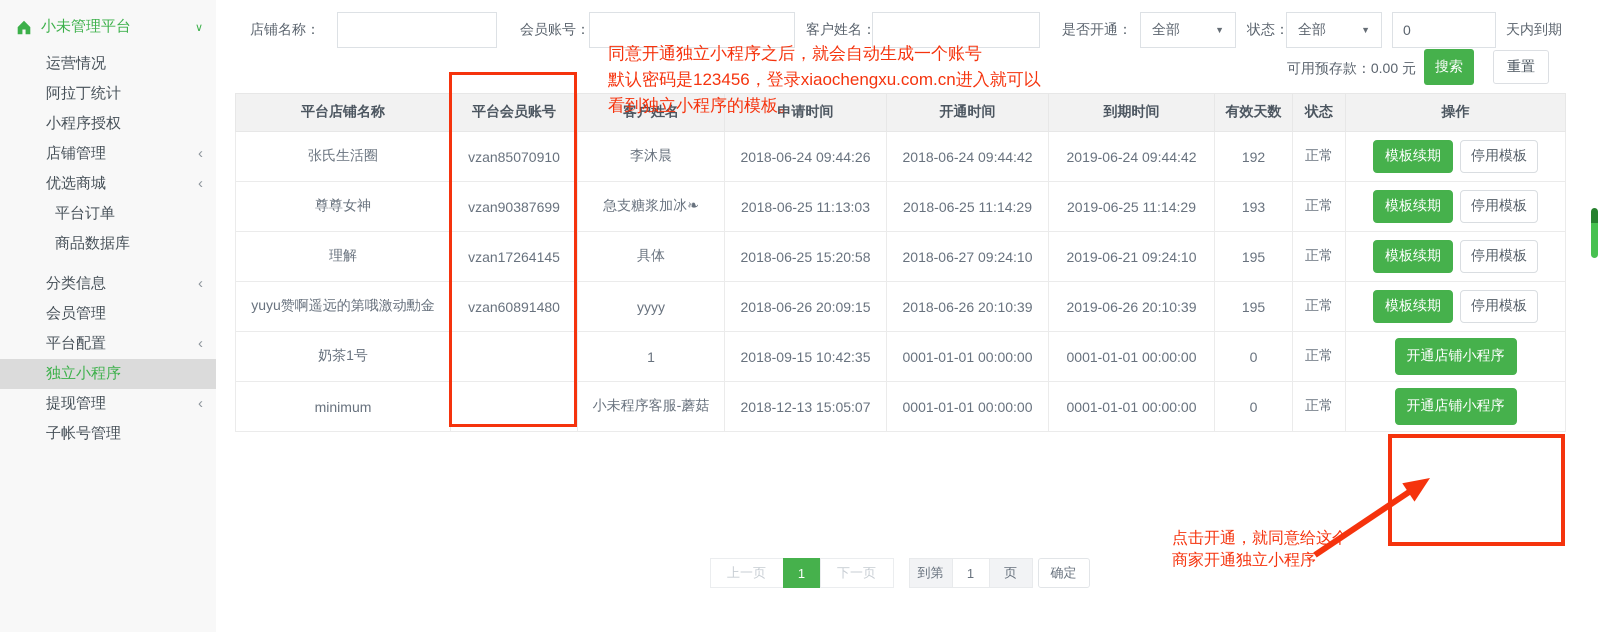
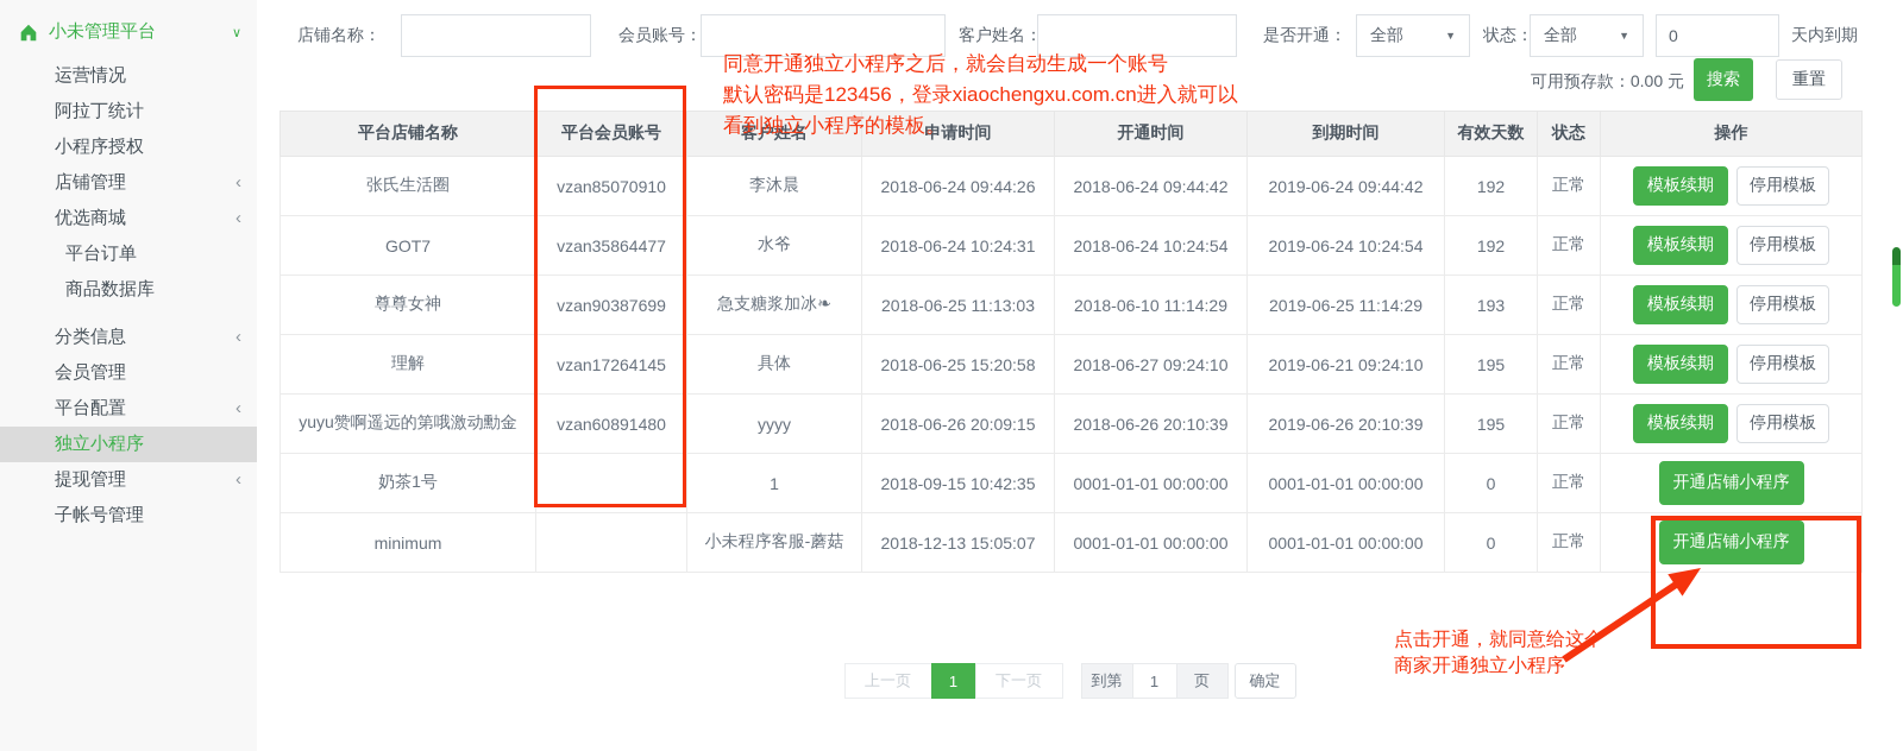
  小未管理平台
  ∨
  运营情况
  阿拉丁统计
  小程序授权
  店铺管理
  ‹
  优选商城
  ‹
  平台订单
  商品数据库
  分类信息
  ‹
  会员管理
  平台配置
  ‹
  独立小程序
  提现管理
  ‹
  子帐号管理
  店铺名称：
  会员账号：
  客户姓名：
  是否开通：
  全部
  ▼
  状态：
  全部
  ▼
  0
  天内到期
  可用预存款：0.00 元
  搜索
  重置
  平台店铺名称	平台会员账号	客户姓名	申请时间	开通时间	到期时间	有效天数	状态	操作
  张氏生活圈	vzan85070910	李沐晨	2018-06-24 09:44:26	2018-06-24 09:44:42	2019-06-24 09:44:42	192	正常	模板续期 停用模板
+ GOT7	vzan35864477	水爷	2018-06-24 10:24:31	2018-06-24 10:24:54	2019-06-24 10:24:54	192	正常	模板续期 停用模板
- 尊尊女神	vzan90387699	急支糖浆加冰❧	2018-06-25 11:13:03	2018-06-25 11:14:29	2019-06-25 11:14:29	193	正常	模板续期 停用模板
+ 尊尊女神	vzan90387699	急支糖浆加冰❧	2018-06-25 11:13:03	2018-06-10 11:14:29	2019-06-25 11:14:29	193	正常	模板续期 停用模板
  理解	vzan17264145	具体	2018-06-25 15:20:58	2018-06-27 09:24:10	2019-06-21 09:24:10	195	正常	模板续期 停用模板
  yuyu赞啊遥远的第哦激动勳金	vzan60891480	yyyy	2018-06-26 20:09:15	2018-06-26 20:10:39	2019-06-26 20:10:39	195	正常	模板续期 停用模板
  奶茶1号		1	2018-09-15 10:42:35	0001-01-01 00:00:00	0001-01-01 00:00:00	0	正常	开通店铺小程序
  minimum		小未程序客服-蘑菇	2018-12-13 15:05:07	0001-01-01 00:00:00	0001-01-01 00:00:00	0	正常	开通店铺小程序
  上一页
  1
  下一页
  到第
  1
  页
  确定
  同意开通独立小程序之后，就会自动生成一个账号
  默认密码是123456，登录xiaochengxu.com.cn进入就可以
  看到独立小程序的模板。
  点击开通，就同意给这个
  商家开通独立小程序
